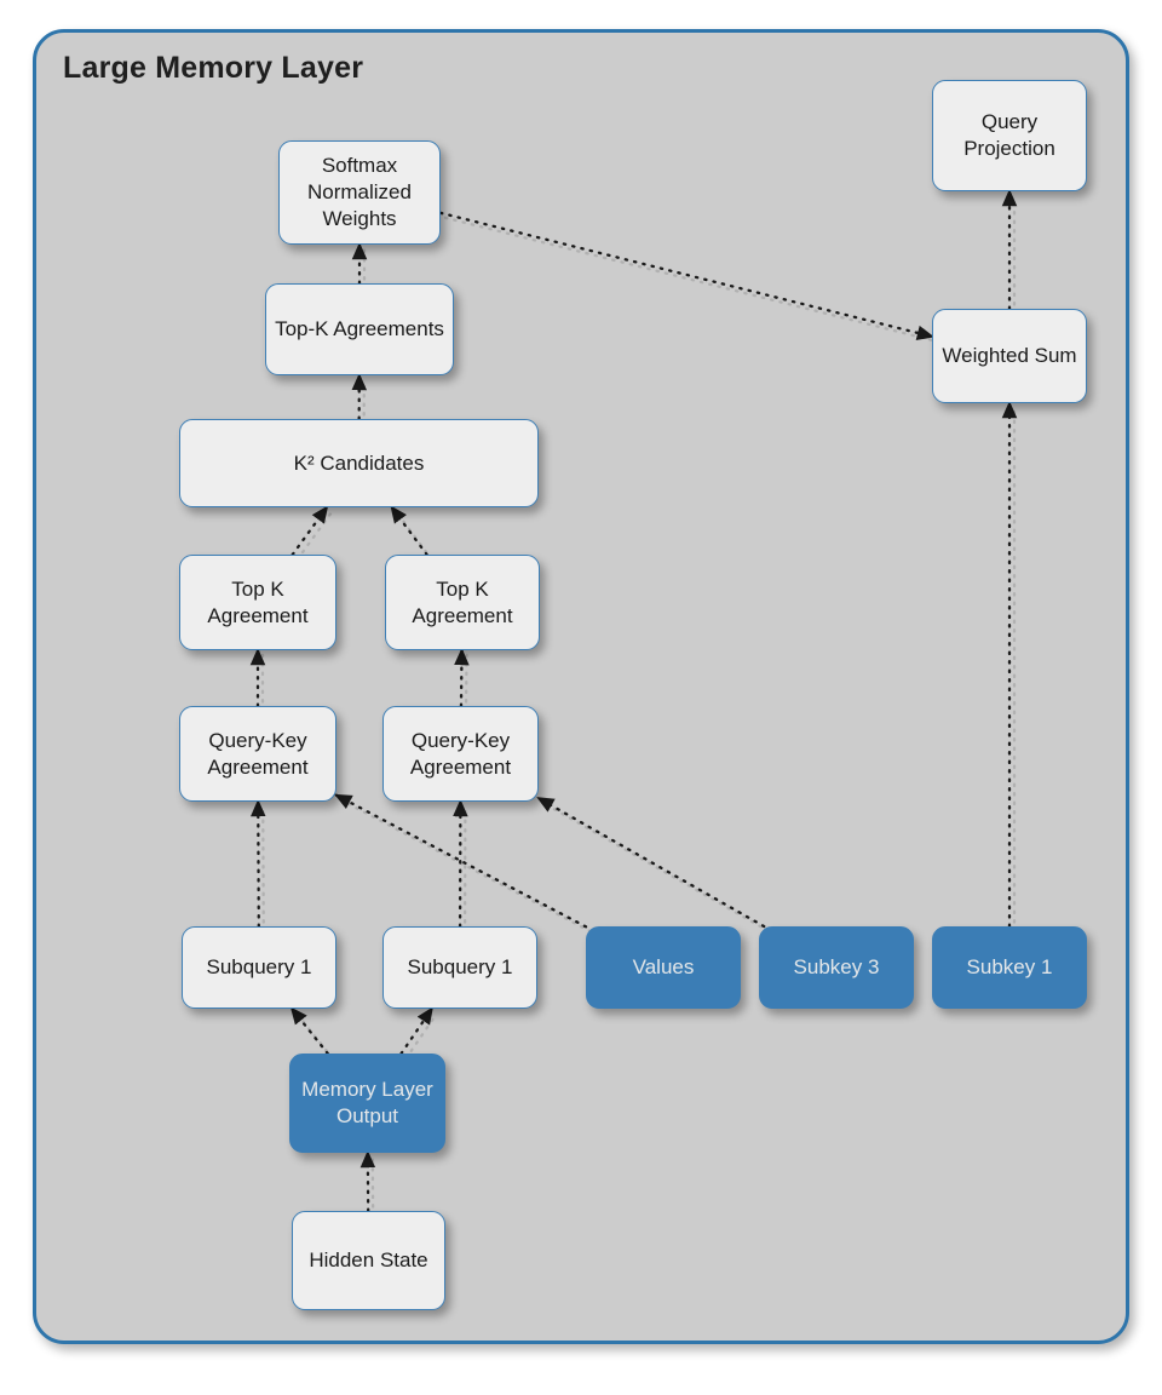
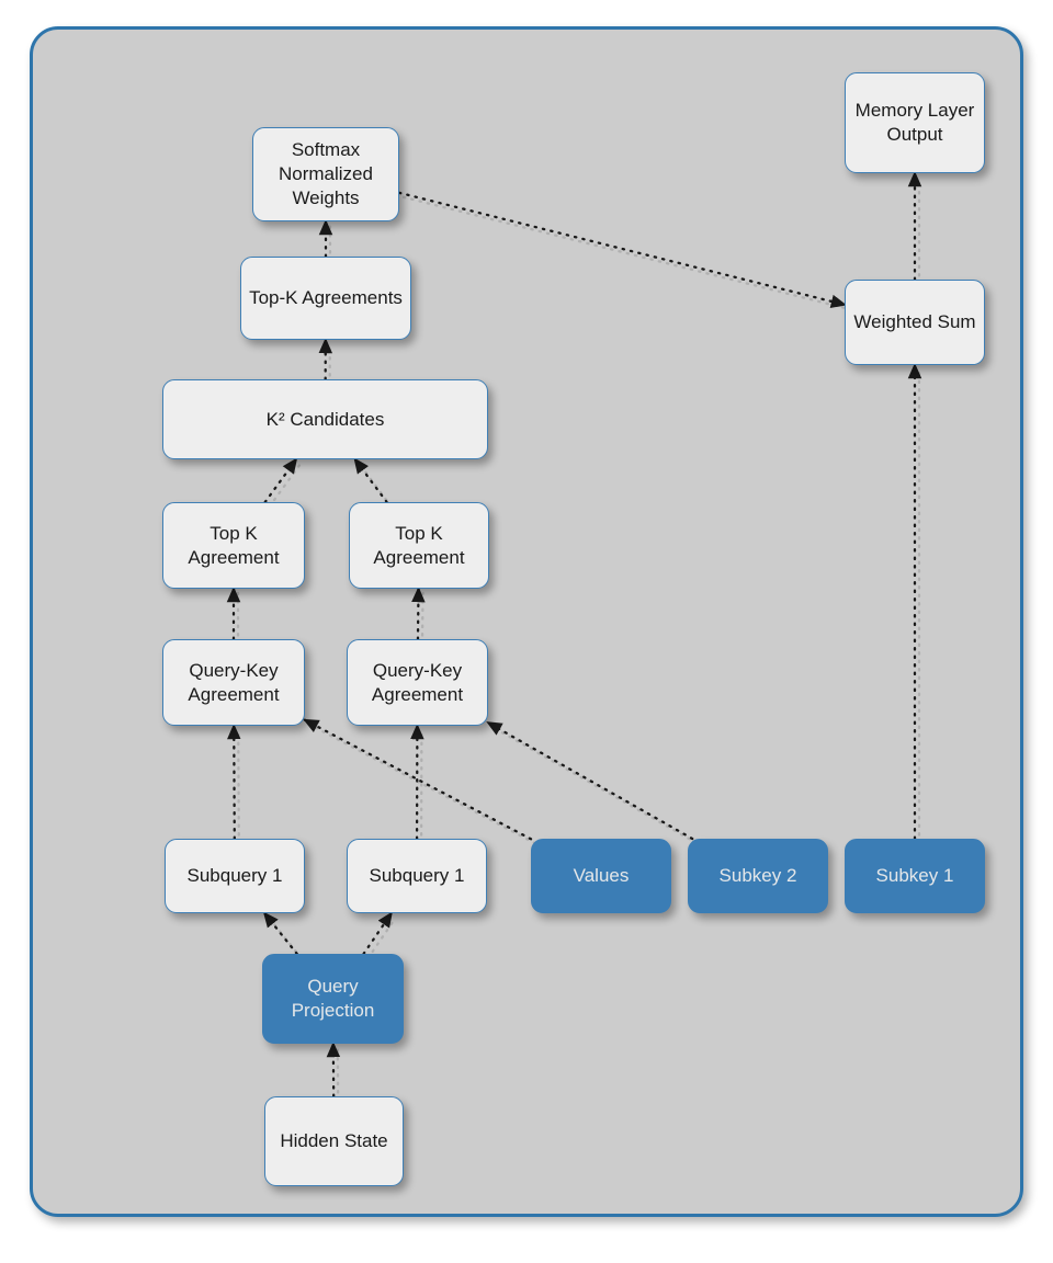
- Large Memory Layer
- Query Projection
+ Memory Layer Output
  Softmax Normalized Weights
  Top-K Agreements
  Weighted Sum
  K² Candidates
  Top K Agreement
  Top K Agreement
  Query-Key Agreement
  Query-Key Agreement
  Subquery 1
  Subquery 1
  Values
- Subkey 3
+ Subkey 2
  Subkey 1
- Memory Layer Output
+ Query Projection
  Hidden State
